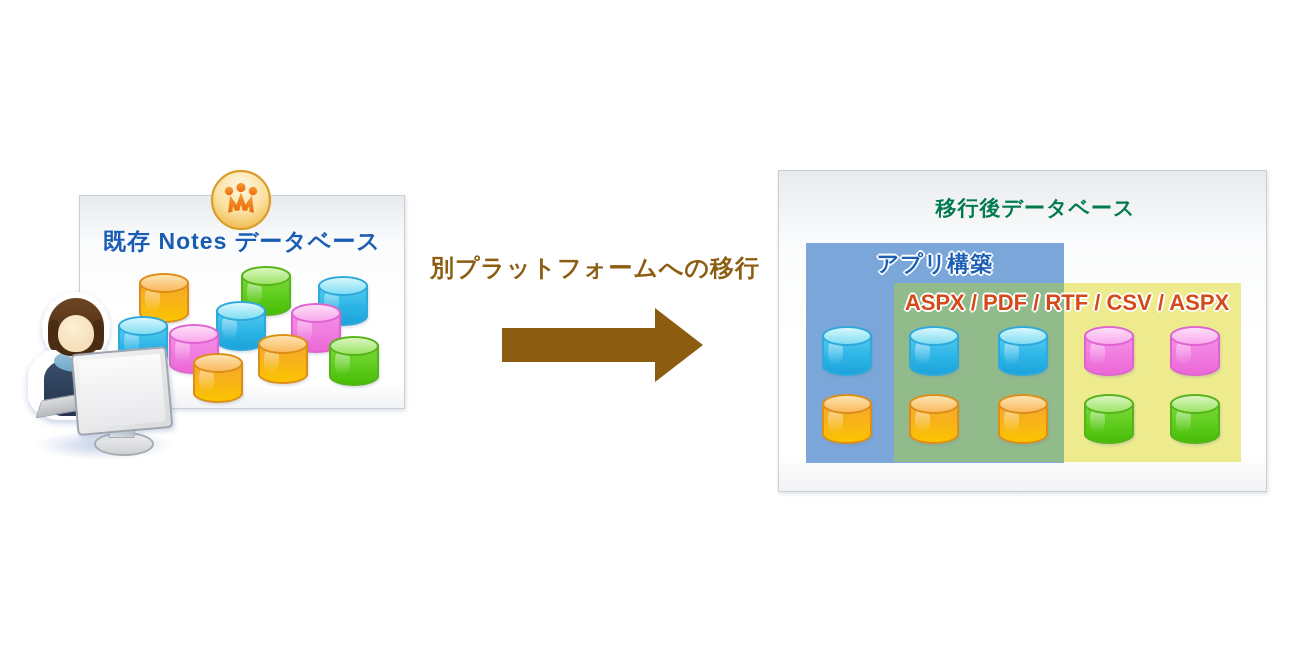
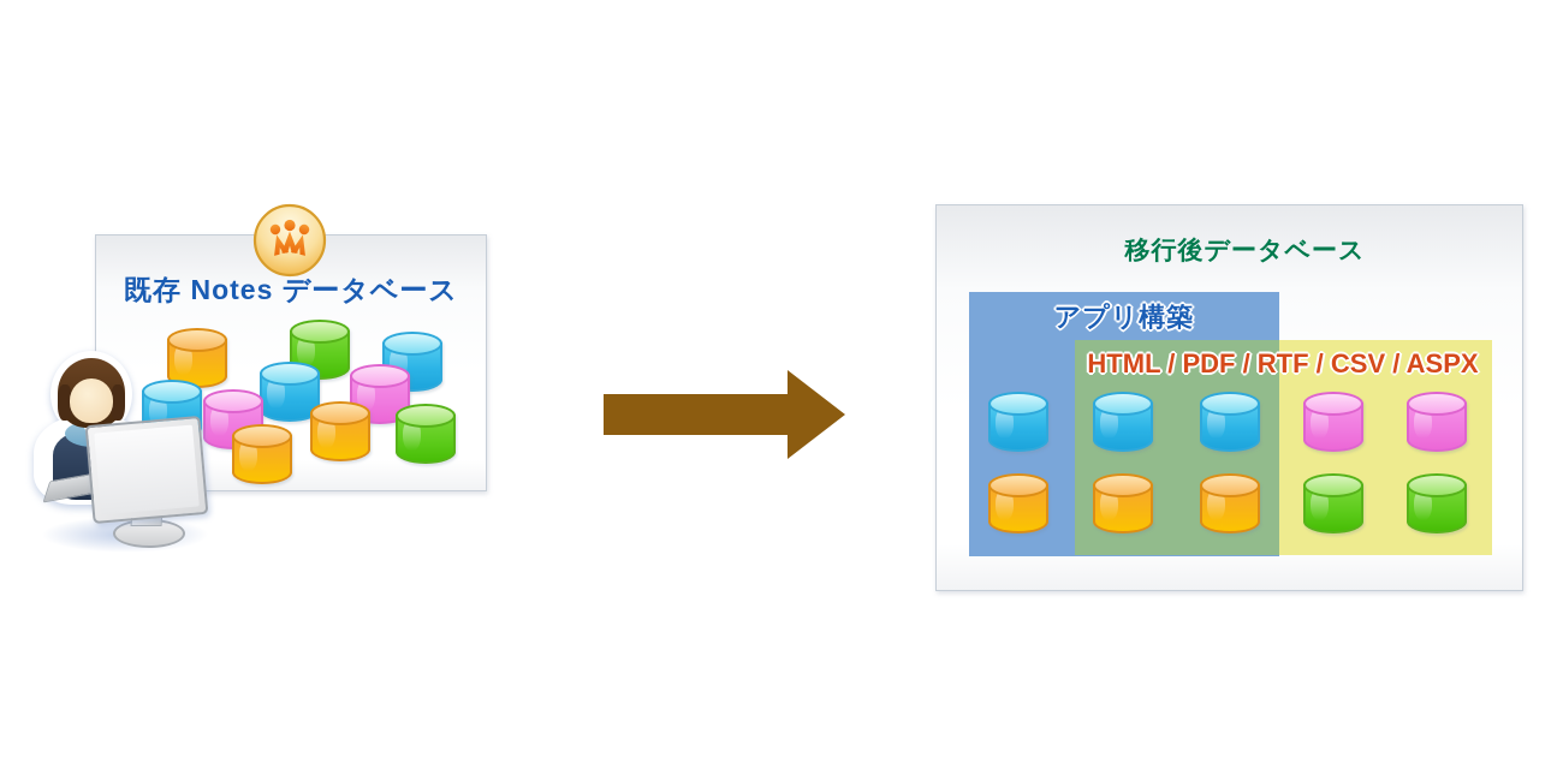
  既存 Notes データベース
- 別プラットフォームへの移行
  移行後データベース
  アプリ構築
- ASPX / PDF / RTF / CSV / ASPX
+ HTML / PDF / RTF / CSV / ASPX
